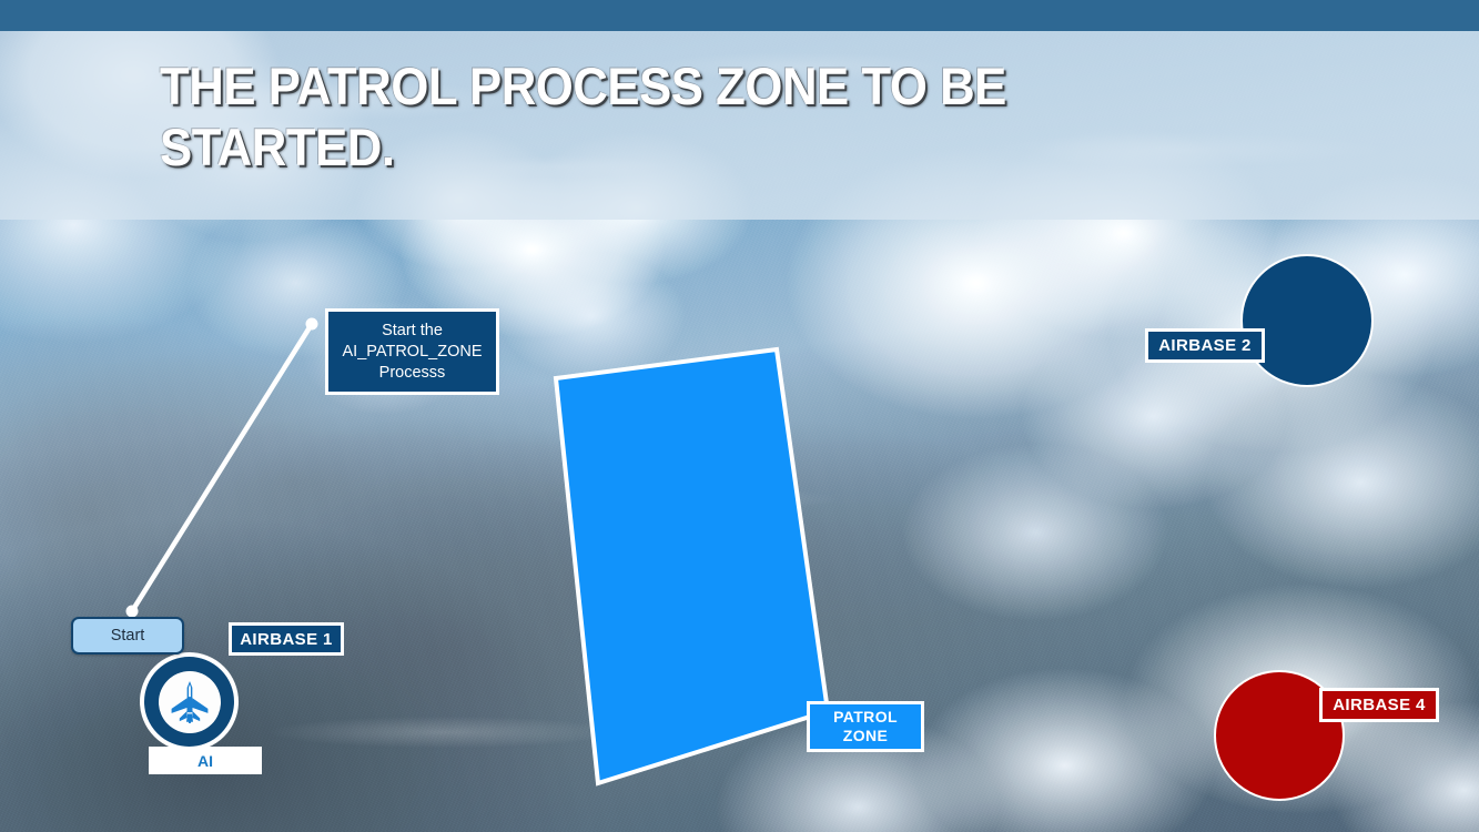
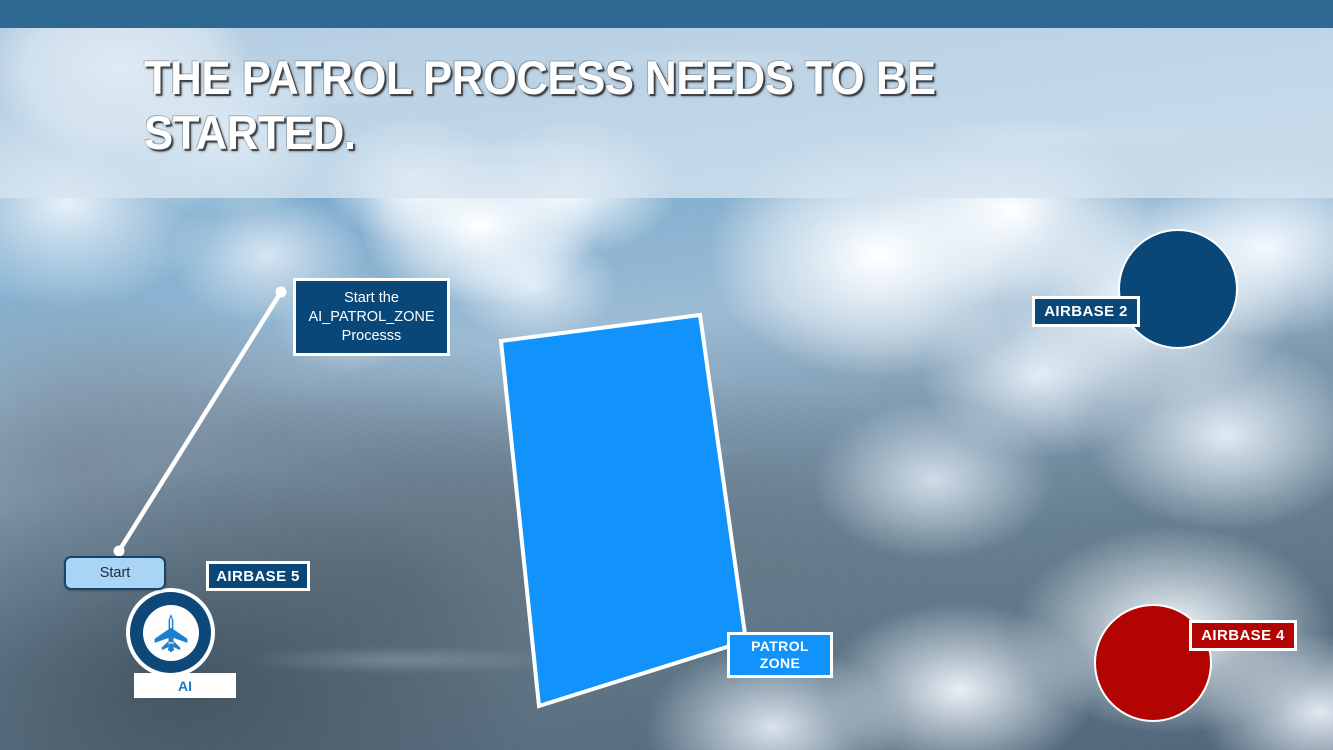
- THE PATROL PROCESS ZONE TO BE
+ THE PATROL PROCESS NEEDS TO BE
  STARTED.
  Start the
  AI_PATROL_ZONE
  Processs
  AIRBASE 2
  AIRBASE 4
  PATROL
  ZONE
- AIRBASE 1
+ AIRBASE 5
  AI
  Start
